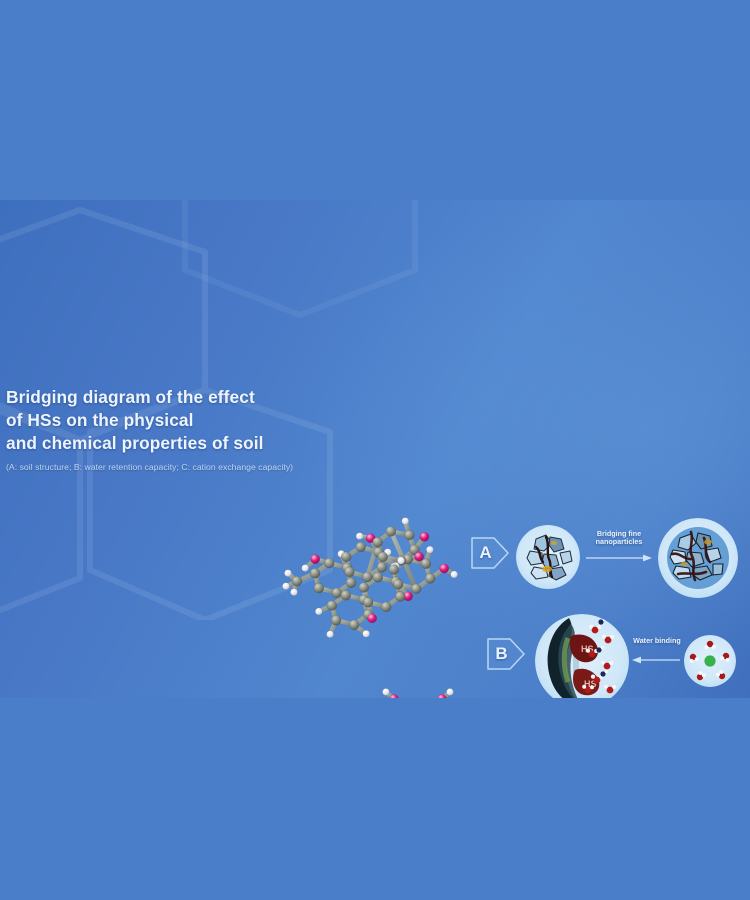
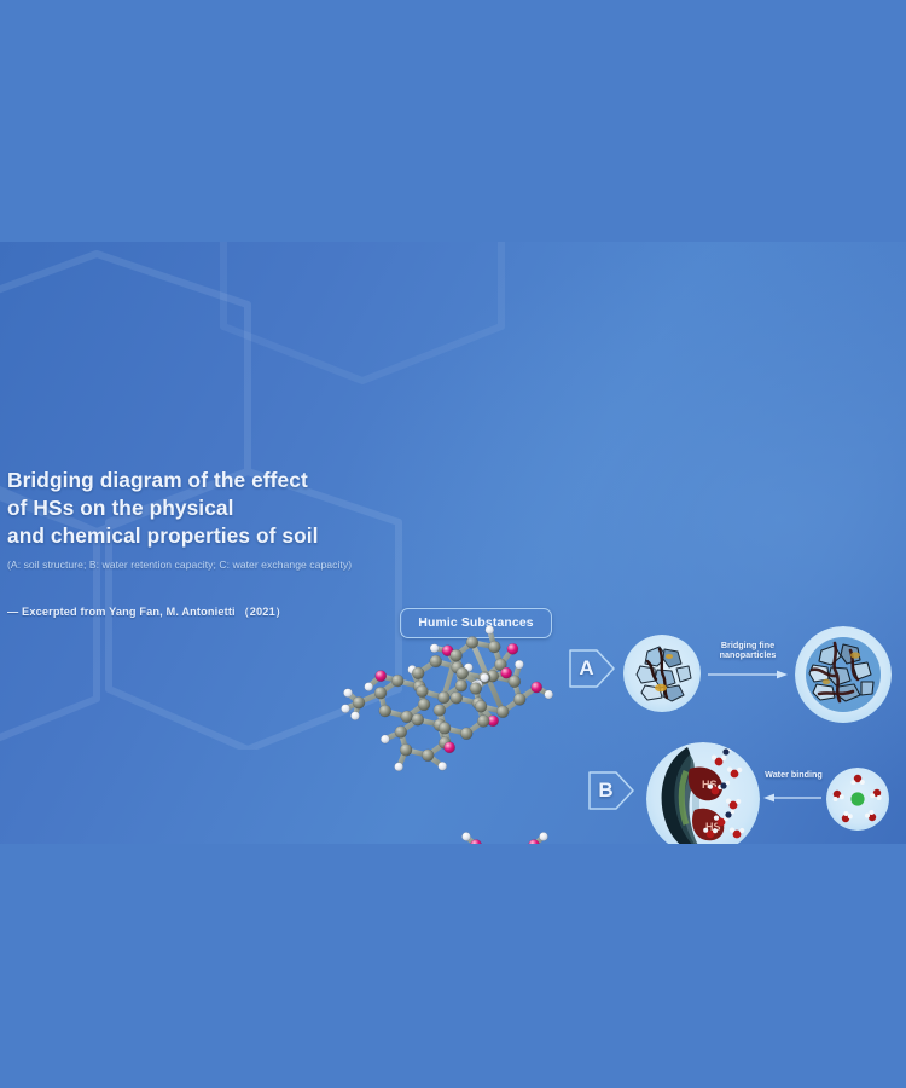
  Bridging diagram of the effect
  of HSs on the physical
  and chemical properties of soil
- (A: soil structure; B: water retention capacity; C: cation exchange capacity)
+ (A: soil structure; B: water retention capacity; C: water exchange capacity)
+ — Excerpted from Yang Fan, M. Antonietti （2021）
+ Humic Substances
  A
  Bridging fine
  nanoparticles
  B
  HS
  HS
  Water binding
